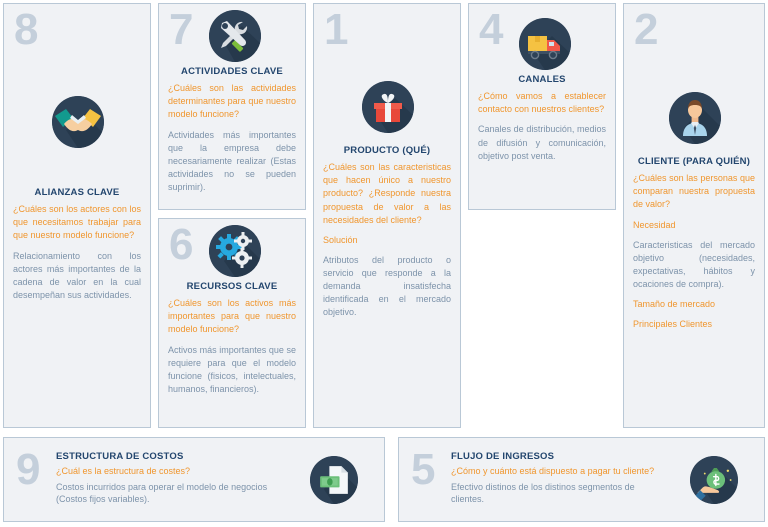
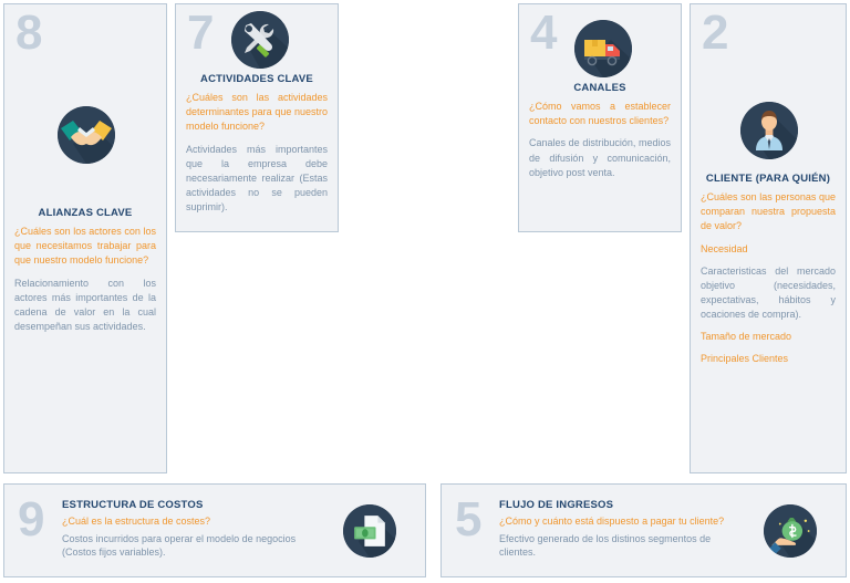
  8
  ALIANZAS CLAVE
  ¿Cuáles son los actores con los que necesitamos trabajar para que nuestro modelo funcione?
  Relacionamiento con los actores más importantes de la cadena de valor en la cual desempeñan sus actividades.
  7
  ACTIVIDADES CLAVE
  ¿Cuáles son las actividades determinantes para que nuestro modelo funcione?
  Actividades más importantes que la empresa debe necesariamente realizar (Estas actividades no se pueden suprimir).
- 6
- RECURSOS CLAVE
- ¿Cuáles son los activos más importantes para que nuestro modelo funcione?
- Activos más importantes que se requiere para que el modelo funcione (fisicos, intelectuales, humanos, financieros).
- 1
- PRODUCTO (QUÉ)
- ¿Cuáles son las caracteristicas que hacen único a nuestro producto? ¿Responde nuestra propuesta de valor a las necesidades del cliente?
- Solución
- Atributos del producto o servicio que responde a la demanda insatisfecha identificada en el mercado objetivo.
  4
  CANALES
  ¿Cómo vamos a establecer contacto con nuestros clientes?
  Canales de distribución, medios de difusión y comunicación, objetivo post venta.
  2
  CLIENTE (PARA QUIÉN)
  ¿Cuáles son las personas que comparan nuestra propuesta de valor?
  Necesidad
  Caracteristicas del mercado objetivo (necesidades, expectativas, hábitos y ocaciones de compra).
  Tamaño de mercado
  Principales Clientes
  9
  ESTRUCTURA DE COSTOS
  ¿Cuál es la estructura de costes?
  Costos incurridos para operar el modelo de negocios (Costos fijos variables).
  5
  FLUJO DE INGRESOS
  ¿Cómo y cuánto está dispuesto a pagar tu cliente?
- Efectivo distinos de los distinos segmentos de clientes.
+ Efectivo generado de los distinos segmentos de clientes.
